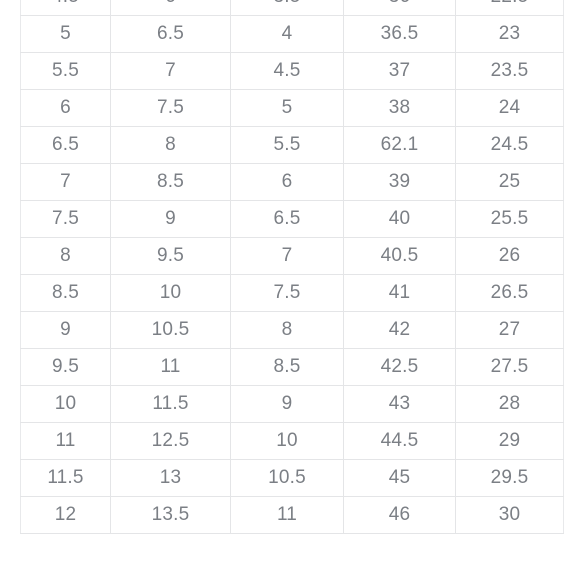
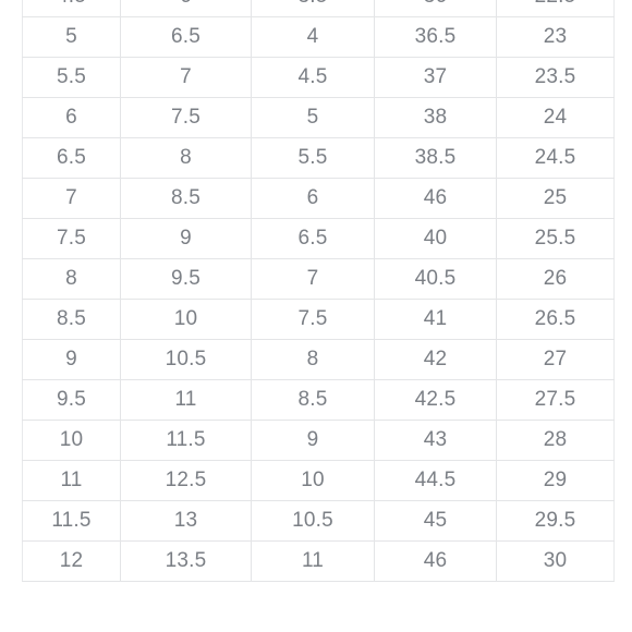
  5	6.5	4	36.5	23
  5.5	7	4.5	37	23.5
  6	7.5	5	38	24
- 6.5	8	5.5	62.1	24.5
+ 6.5	8	5.5	38.5	24.5
- 7	8.5	6	39	25
+ 7	8.5	6	46	25
  7.5	9	6.5	40	25.5
  8	9.5	7	40.5	26
  8.5	10	7.5	41	26.5
  9	10.5	8	42	27
  9.5	11	8.5	42.5	27.5
  10	11.5	9	43	28
  11	12.5	10	44.5	29
  11.5	13	10.5	45	29.5
  12	13.5	11	46	30
